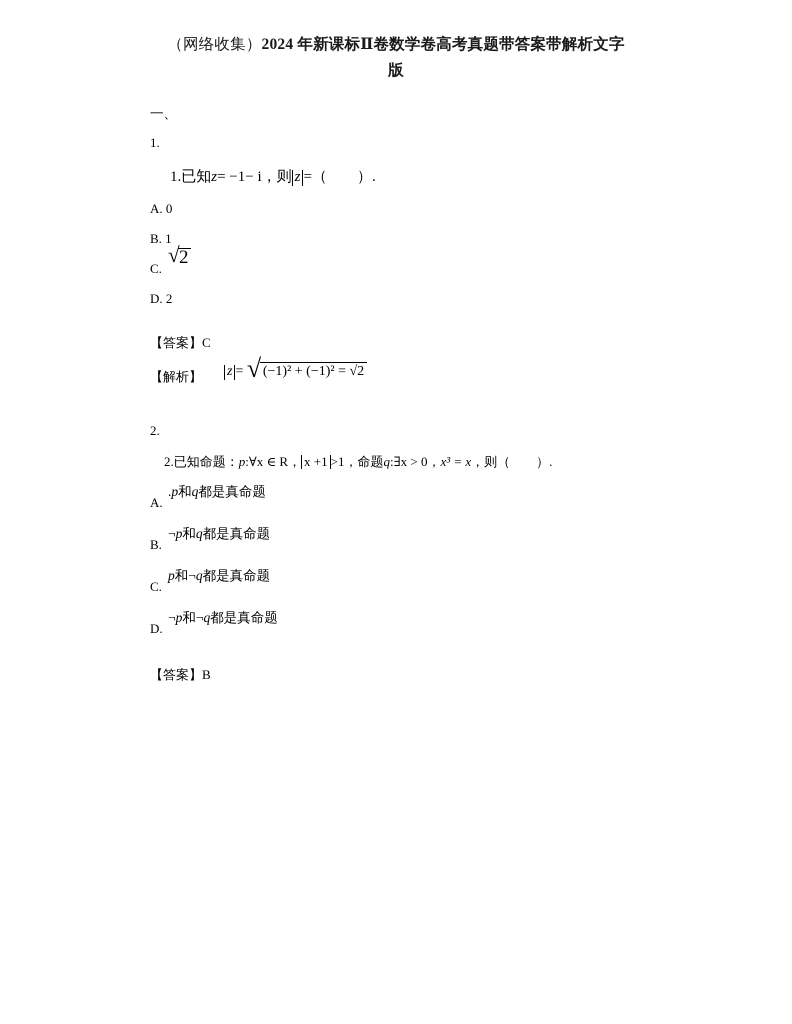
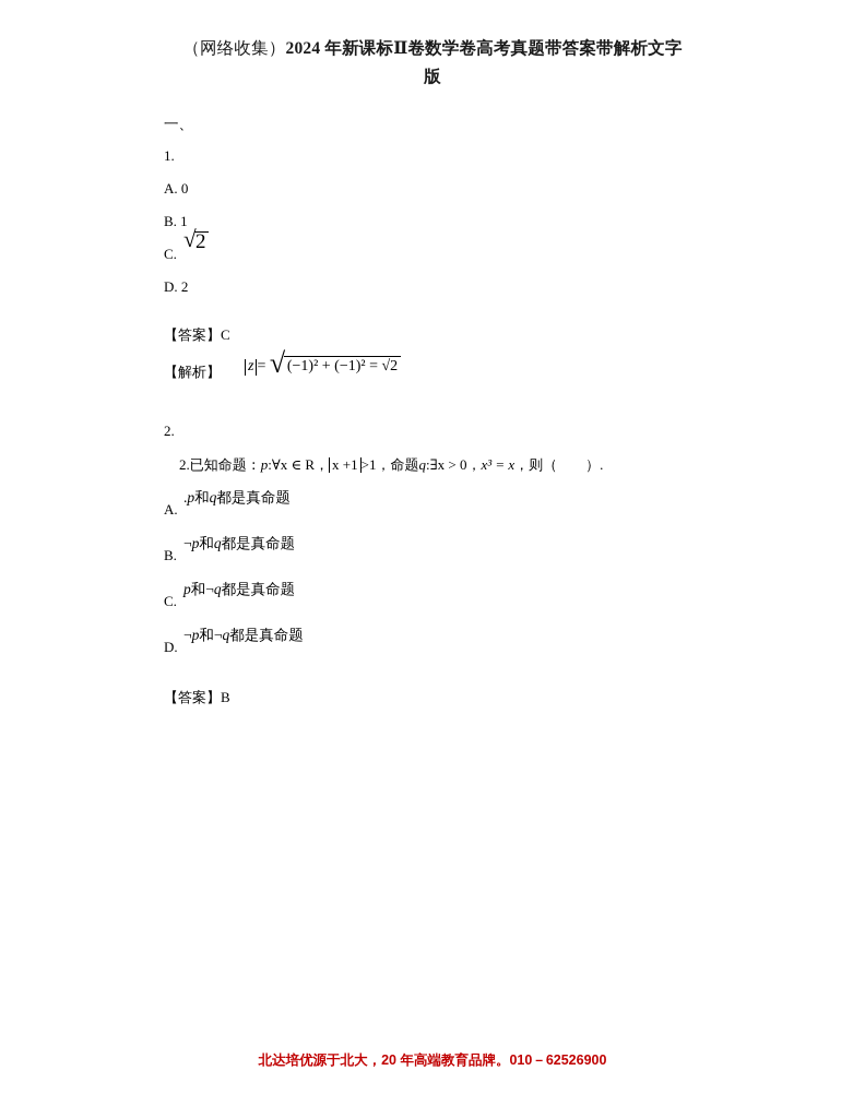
  （网络收集）2024 年新课标Ⅱ卷数学卷高考真题带答案带解析文字
  版
  一、
  1.
- 1.已知z= −1− i，则 z =（ ）.
  A. 0
  B. 1
  C.
  2
  D. 2
  【答案】C
  【解析】
  z = (−1)² + (−1)² = √2
  2.
  2.已知命题：p:∀x ∈ R， x +1 >1，命题q:∃x > 0，x³ = x，则（ ）.
  A.
  .p和q都是真命题
  B.
  ¬p和q都是真命题
  C.
  p和¬q都是真命题
  D.
  ¬p和¬q都是真命题
  【答案】B
+ 北达培优源于北大，20 年高端教育品牌。010－62526900
